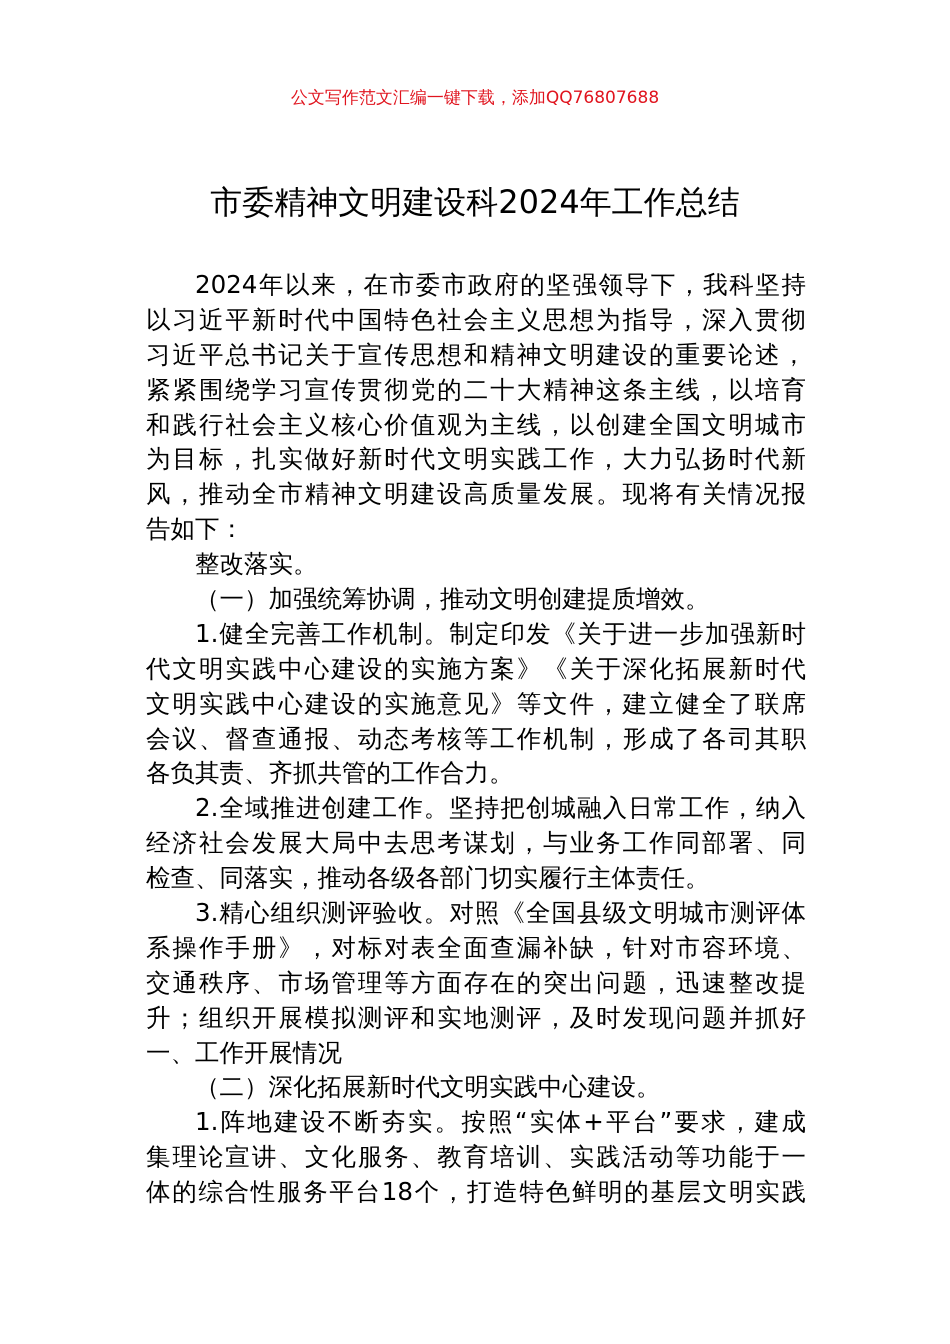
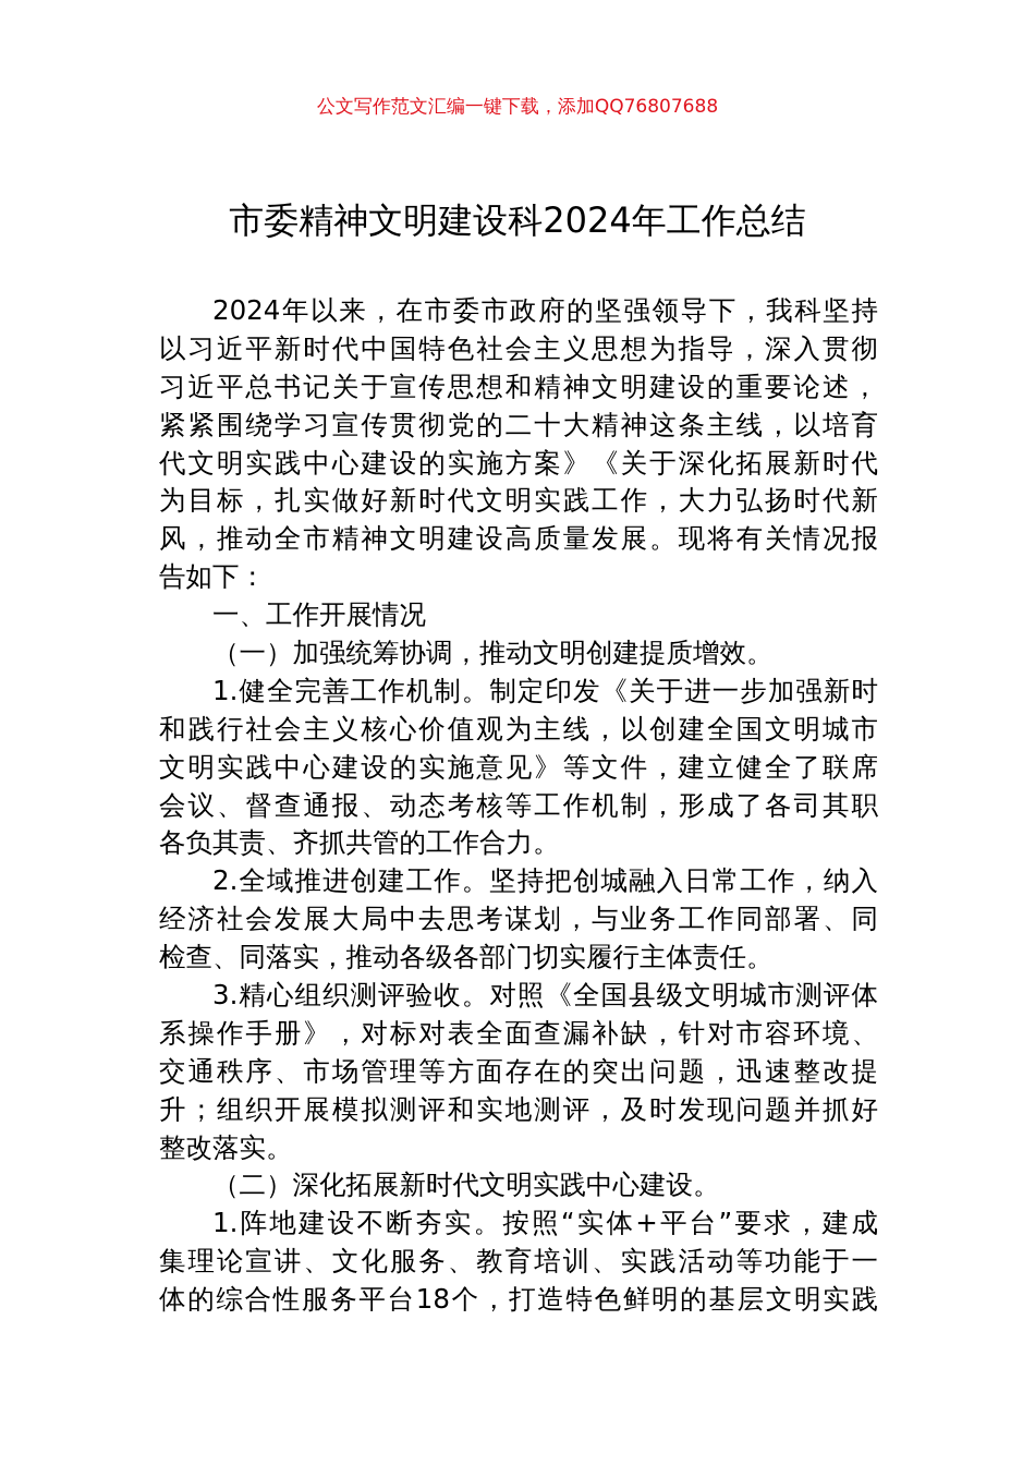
  公文写作范文汇编一键下载，添加QQ76807688
  市委精神文明建设科2024年工作总结
  2024年以来，在市委市政府的坚强领导下，我科坚持
  以习近平新时代中国特色社会主义思想为指导，深入贯彻
  习近平总书记关于宣传思想和精神文明建设的重要论述，
  紧紧围绕学习宣传贯彻党的二十大精神这条主线，以培育
- 和践行社会主义核心价值观为主线，以创建全国文明城市
+ 代文明实践中心建设的实施方案》《关于深化拓展新时代
  为目标，扎实做好新时代文明实践工作，大力弘扬时代新
  风，推动全市精神文明建设高质量发展。现将有关情况报
  告如下：
- 整改落实。
+ 一、工作开展情况
  （一）加强统筹协调，推动文明创建提质增效。
  1.健全完善工作机制。制定印发《关于进一步加强新时
- 代文明实践中心建设的实施方案》《关于深化拓展新时代
+ 和践行社会主义核心价值观为主线，以创建全国文明城市
  文明实践中心建设的实施意见》等文件，建立健全了联席
  会议、督查通报、动态考核等工作机制，形成了各司其职
  各负其责、齐抓共管的工作合力。
  2.全域推进创建工作。坚持把创城融入日常工作，纳入
  经济社会发展大局中去思考谋划，与业务工作同部署、同
  检查、同落实，推动各级各部门切实履行主体责任。
  3.精心组织测评验收。对照《全国县级文明城市测评体
  系操作手册》，对标对表全面查漏补缺，针对市容环境、
  交通秩序、市场管理等方面存在的突出问题，迅速整改提
  升；组织开展模拟测评和实地测评，及时发现问题并抓好
- 一、工作开展情况
+ 整改落实。
  （二）深化拓展新时代文明实践中心建设。
  1.阵地建设不断夯实。按照“实体+平台”要求，建成
  集理论宣讲、文化服务、教育培训、实践活动等功能于一
  体的综合性服务平台18个，打造特色鲜明的基层文明实践
